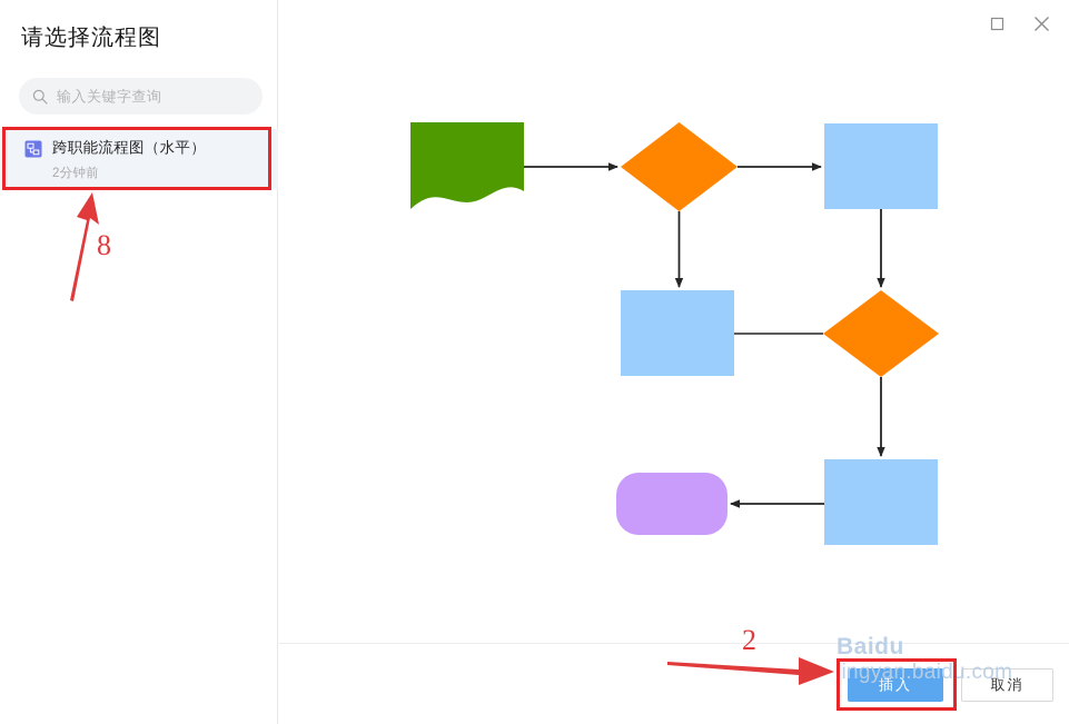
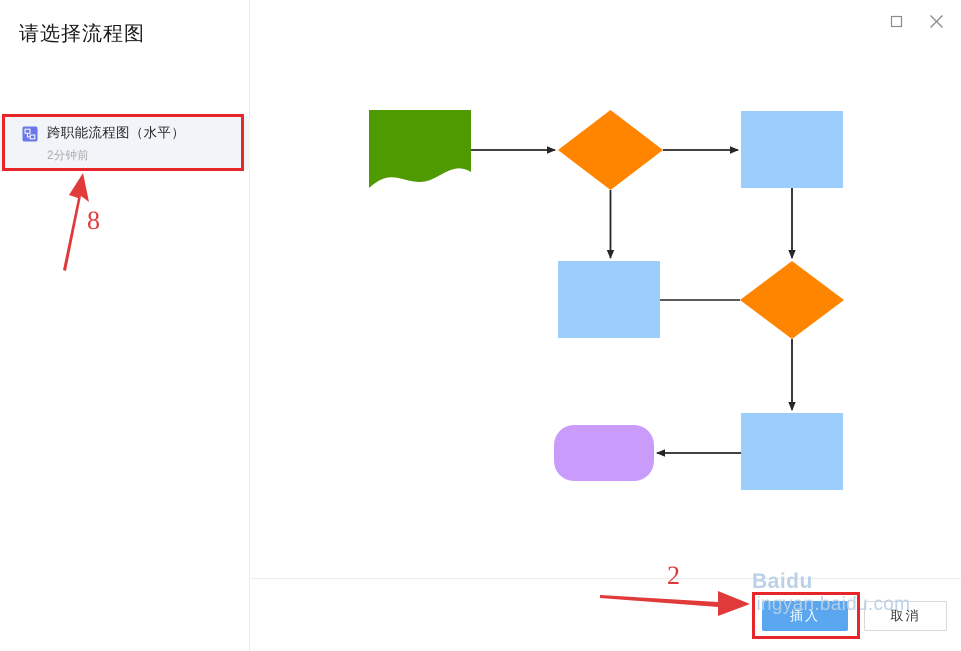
  请选择流程图
- 输入关键字查询
  跨职能流程图（水平）
  2分钟前
  插入
  取消
  Baidu
  jingyan.baidu.com
  8
  2
